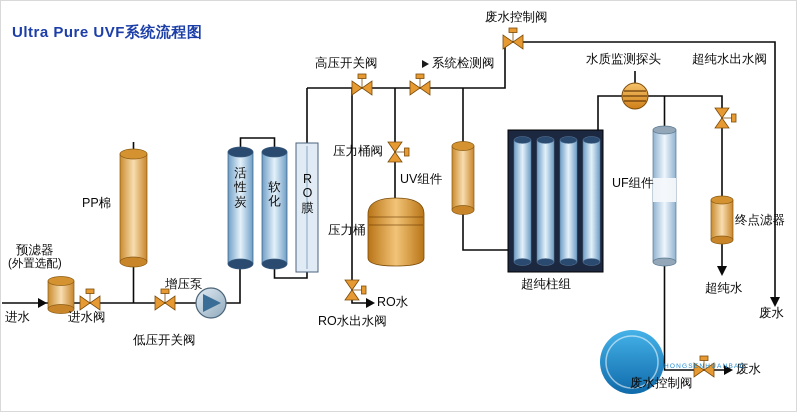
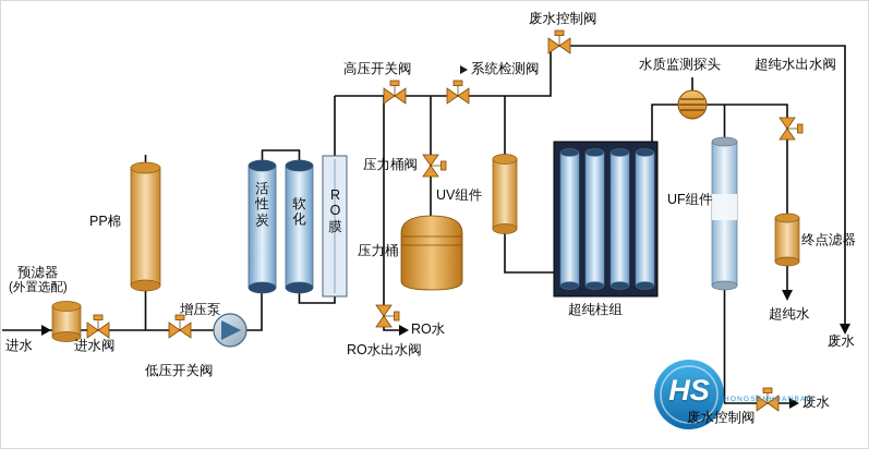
- Ultra Pure UVF系统流程图
  预滤器
  (外置选配)
  进水
  进水阀
  低压开关阀
  增压泵
  PP棉
  活性炭
  软化
  RO膜
  高压开关阀
  系统检测阀
  废水控制阀
  压力桶阀
  压力桶
  UV组件
  RO水出水阀
  RO水
  超纯柱组
  水质监测探头
  UF组件
  超纯水出水阀
  终点滤器
  超纯水
  废水
  废水控制阀
  废水
+ HS
